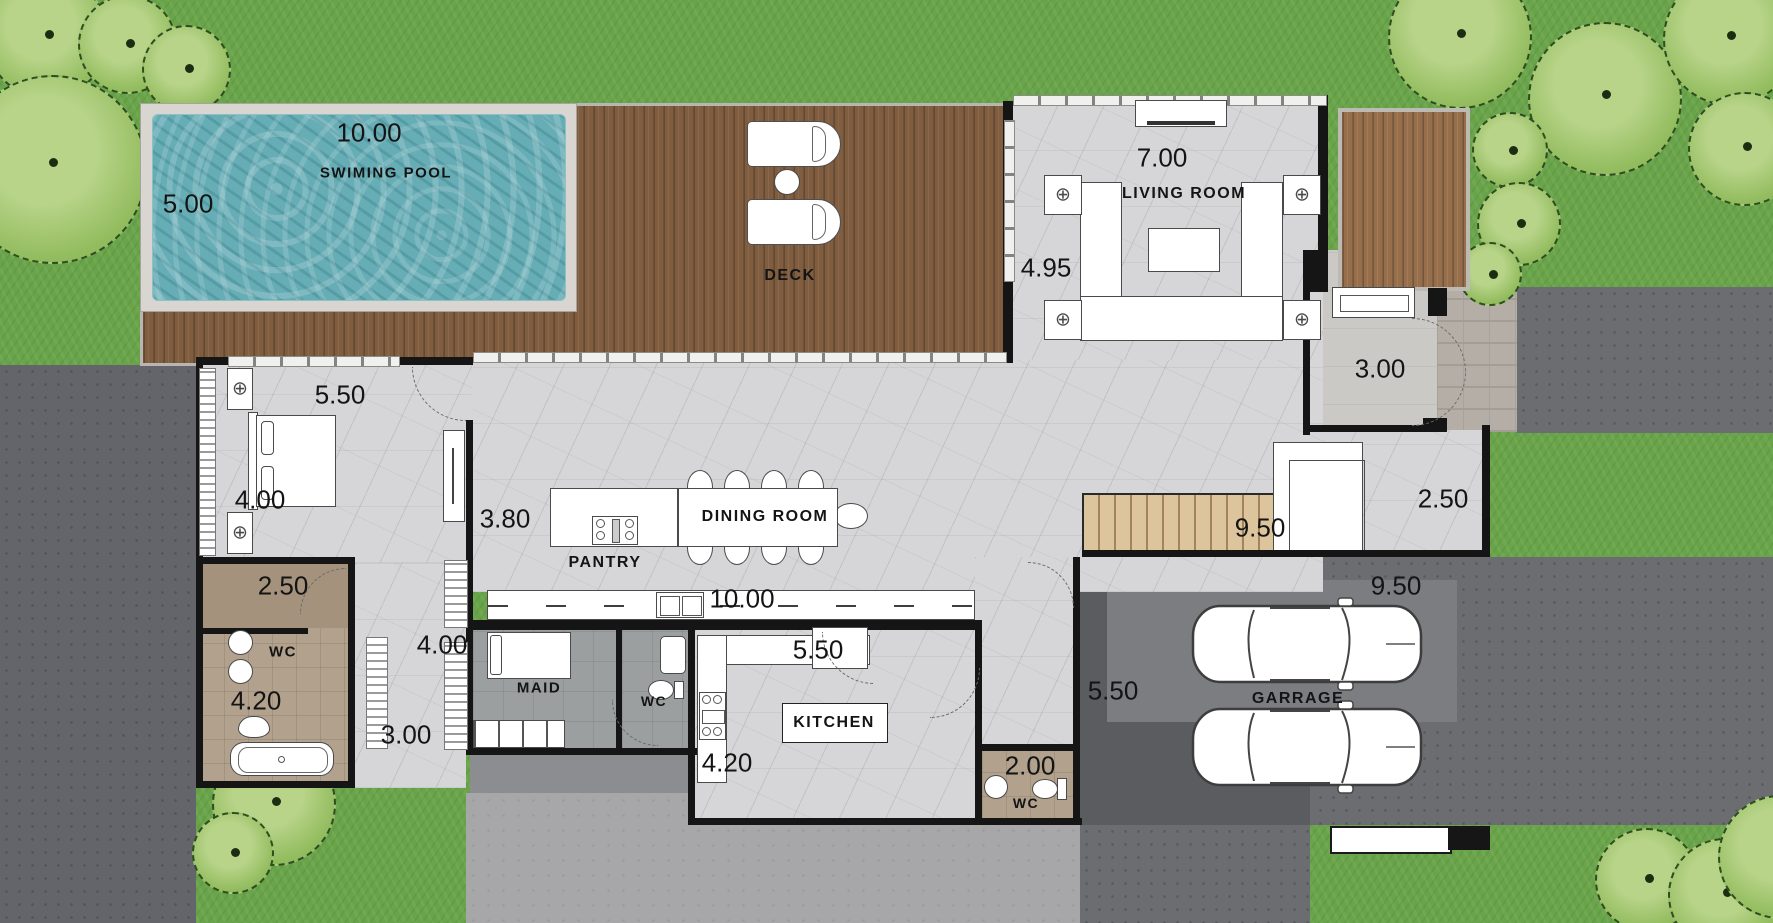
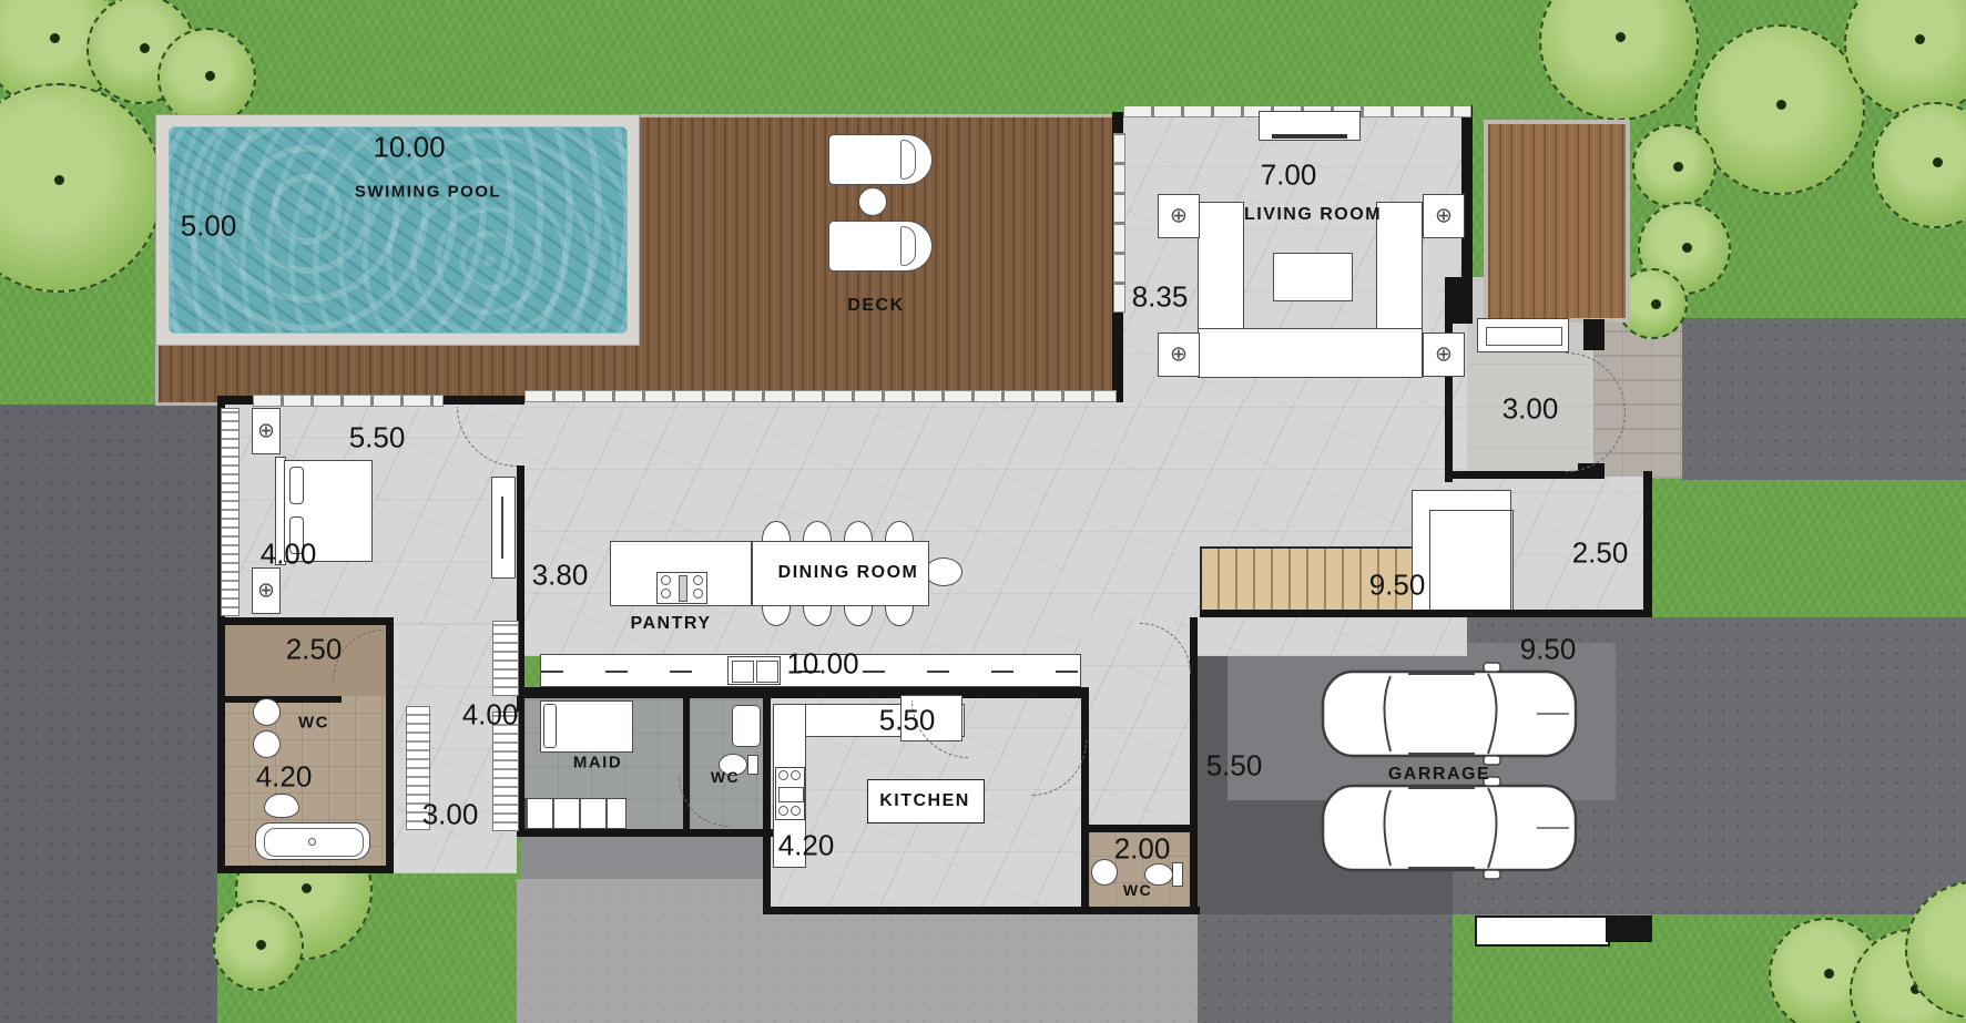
  ⊕
  ⊕
  ⊕
  ⊕
  ⊕
  ⊕
  10.00
  SWIMING POOL
  5.00
  DECK
  7.00
  LIVING ROOM
- 4.95
+ 8.35
  3.00
  5.50
  4.00
  3.80
  DINING ROOM
  PANTRY
  10.00
  2.50
  WC
  4.20
  4.00
  3.00
  MAID
  WC
  5.50
  KITCHEN
  4.20
  2.00
  WC
  9.50
  2.50
  9.50
  5.50
  GARRAGE
